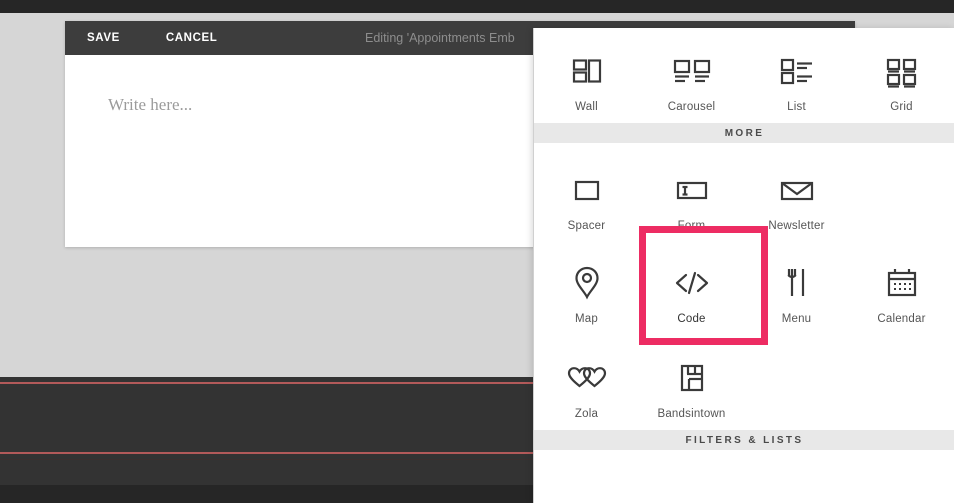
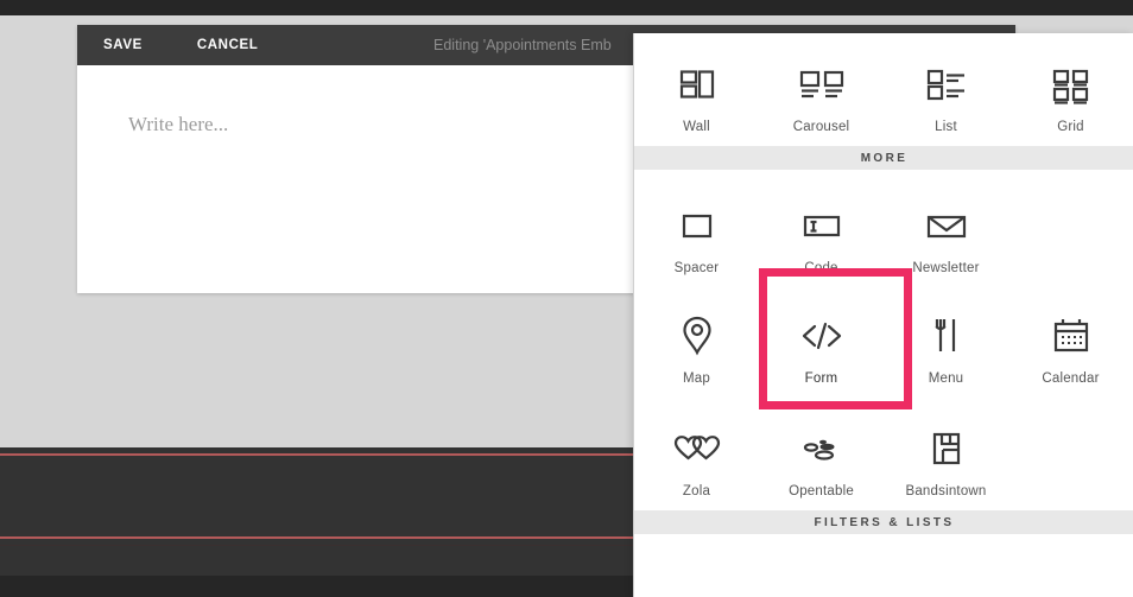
  SAVE
  CANCEL
  Editing 'Appointments Emb
  Write here...
  Wall
  Carousel
  List
  Grid
  MORE
  Spacer
- Form
+ Code
  Newsletter
  Map
- Code
+ Form
  Menu
  Calendar
  Zola
+ Opentable
  Bandsintown
  FILTERS & LISTS
